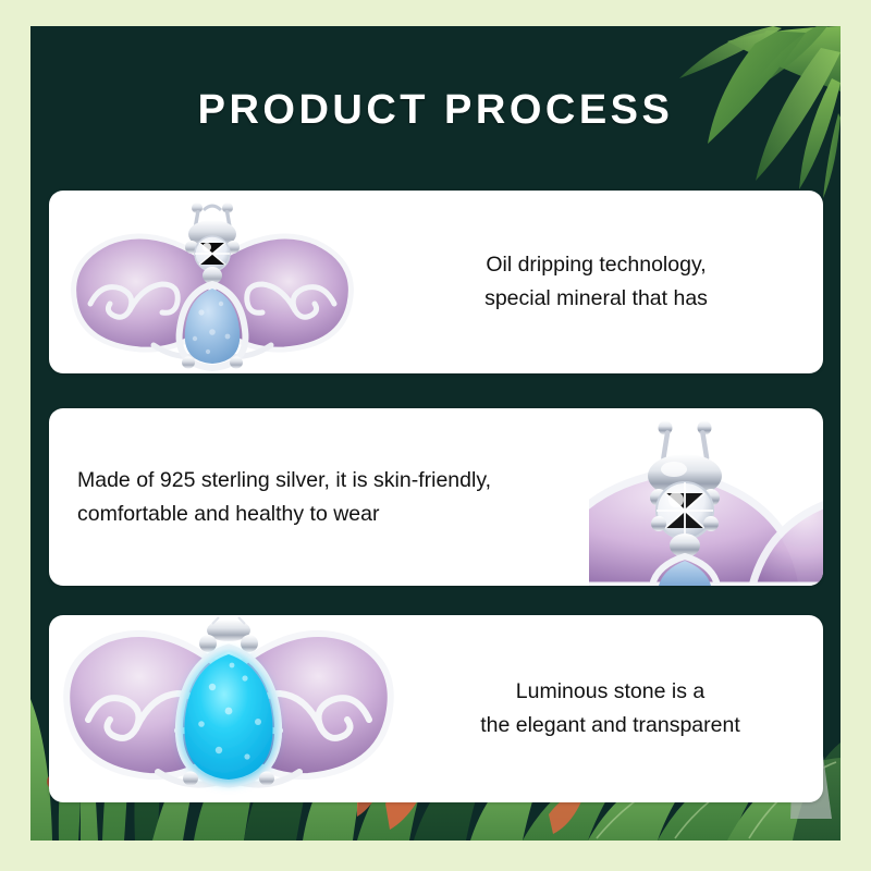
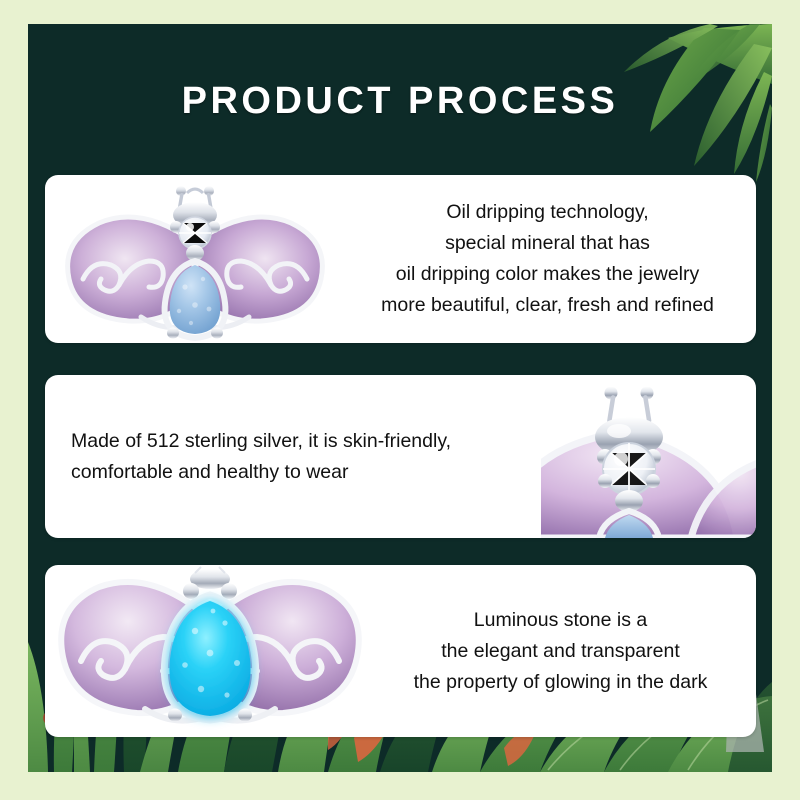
  PRODUCT PROCESS
  Oil dripping technology,
  special mineral that has
+ oil dripping color makes the jewelry
+ more beautiful, clear, fresh and refined
- Made of 925 sterling silver, it is skin-friendly,
+ Made of 512 sterling silver, it is skin-friendly,
  comfortable and healthy to wear
  Luminous stone is a
  the elegant and transparent
+ the property of glowing in the dark
